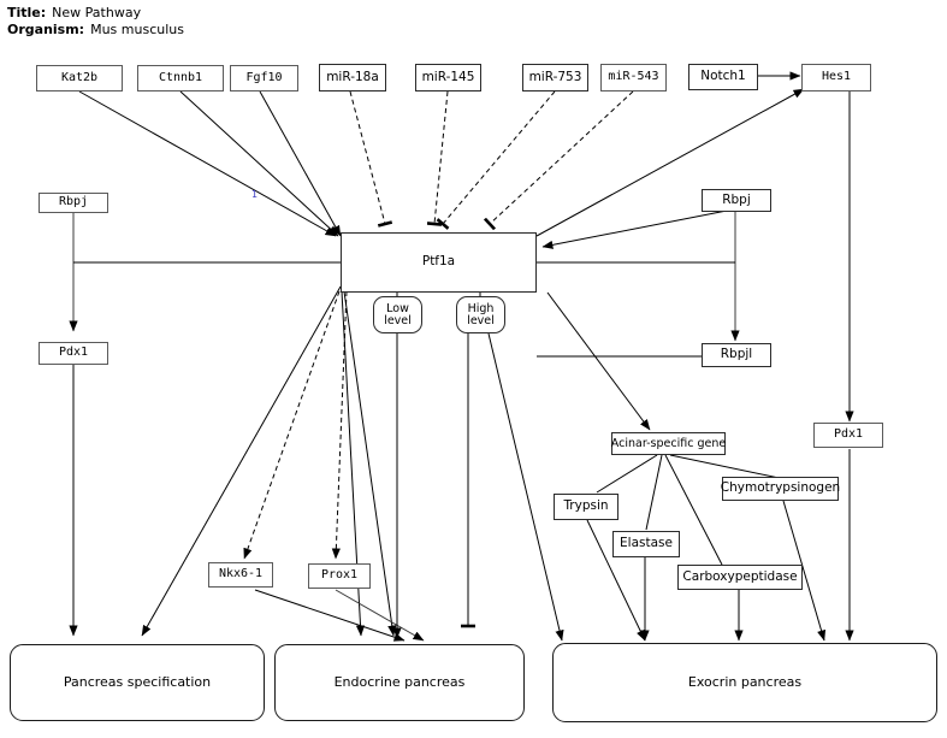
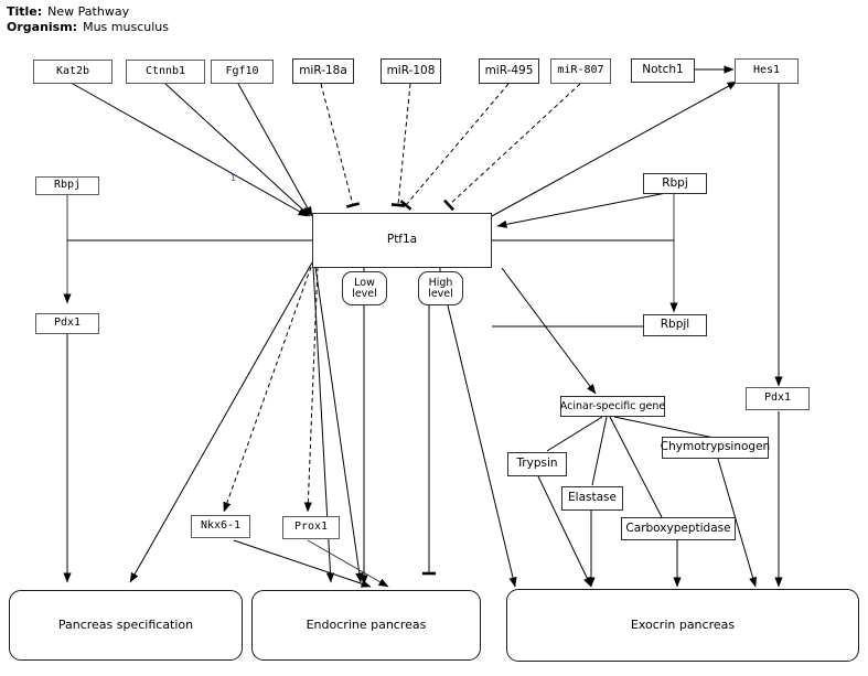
  Title: New Pathway
  Organism: Mus musculus
  Kat2b
  Ctnnb1
  Fgf10
  miR-18a
- miR-145
+ miR-108
- miR-753
+ miR-495
- miR-543
+ miR-807
  Notch1
  Hes1
  Rbpj
  Pdx1
  Rbpj
  Rbpjl
  Pdx1
  Ptf1a
  Low
  level
  High
  level
  Acinar-specific gene
  Trypsin
  Elastase
  Chymotrypsinogen
  Carboxypeptidase
  Nkx6-1
  Prox1
  Pancreas specification
  Endocrine pancreas
  Exocrin pancreas
  1
